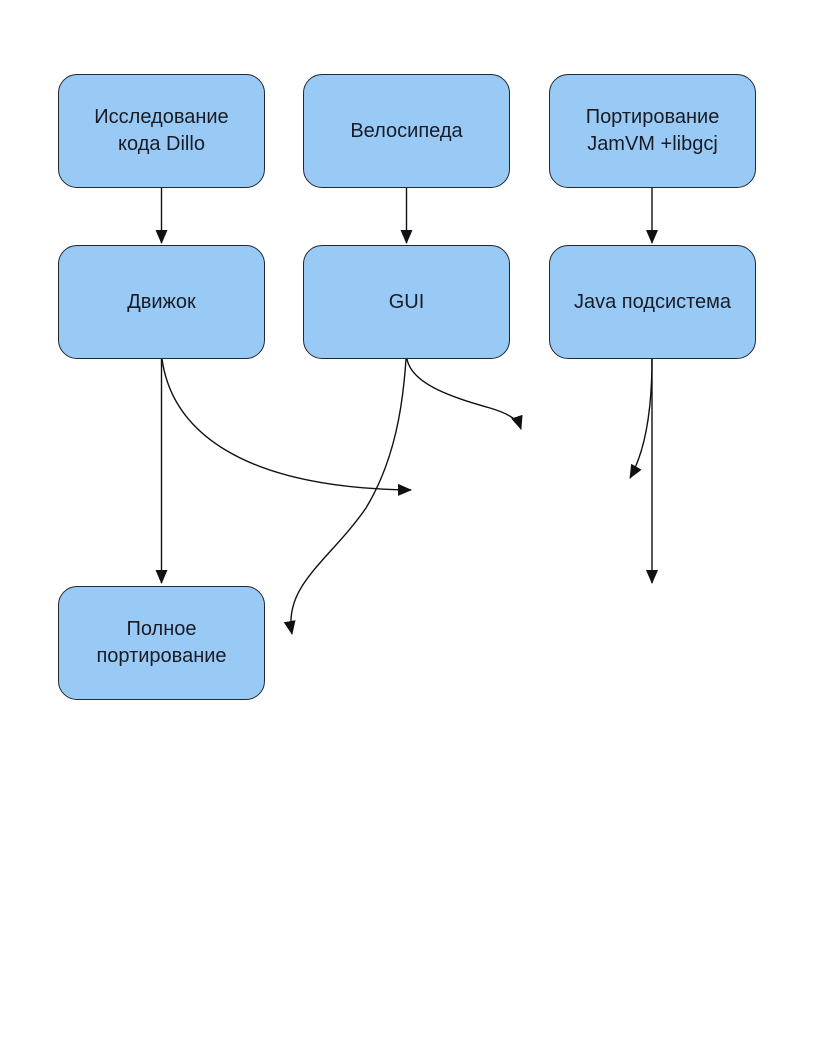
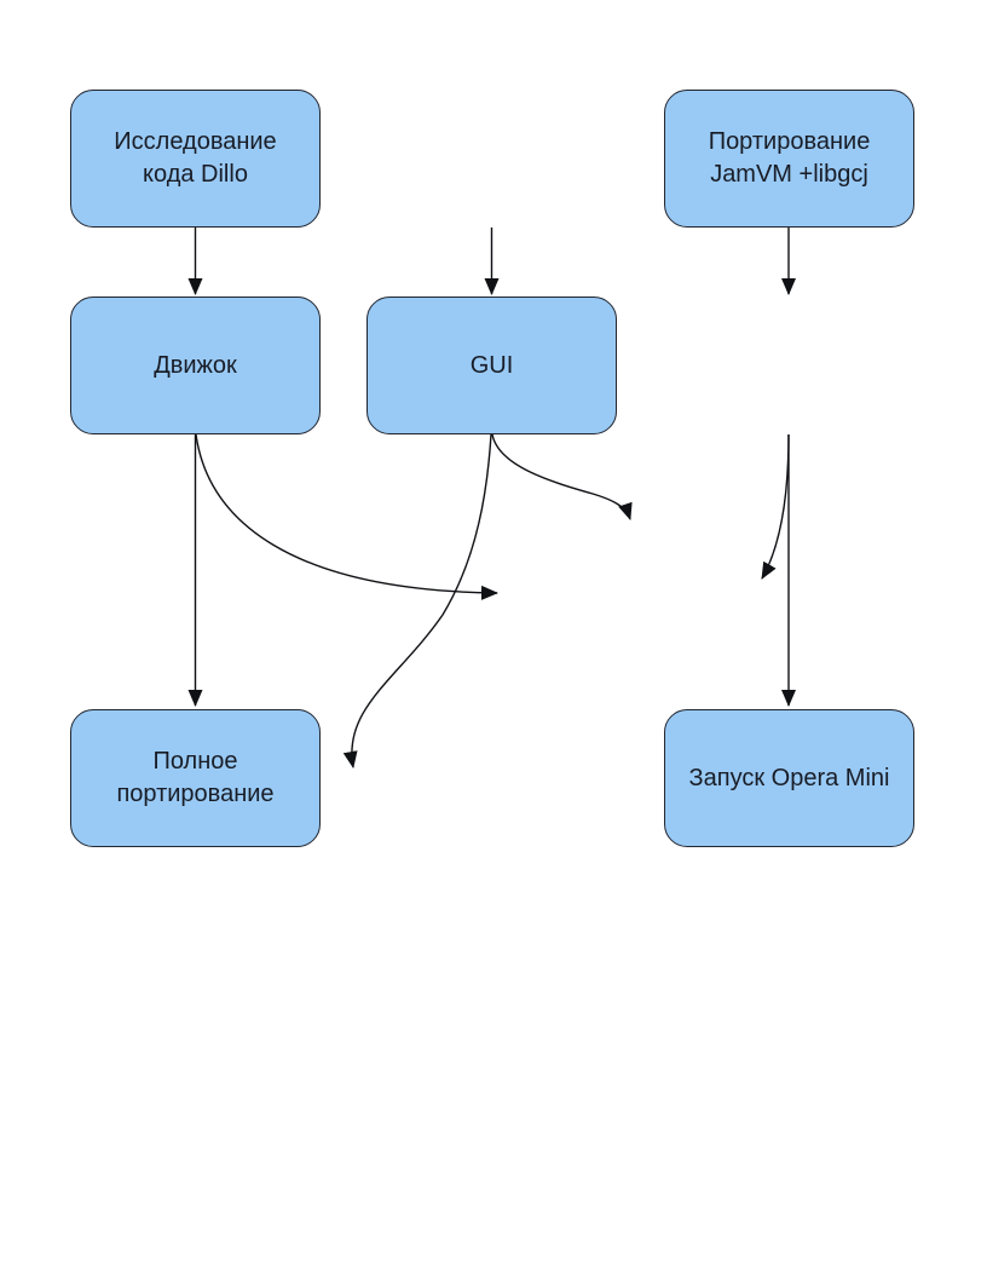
  Исследование
  кода Dillo
- Велосипеда
  Портирование
  JamVM +libgcj
  Движок
  GUI
- Java подсистема
  Полное
  портирование
+ Запуск Opera Mini
